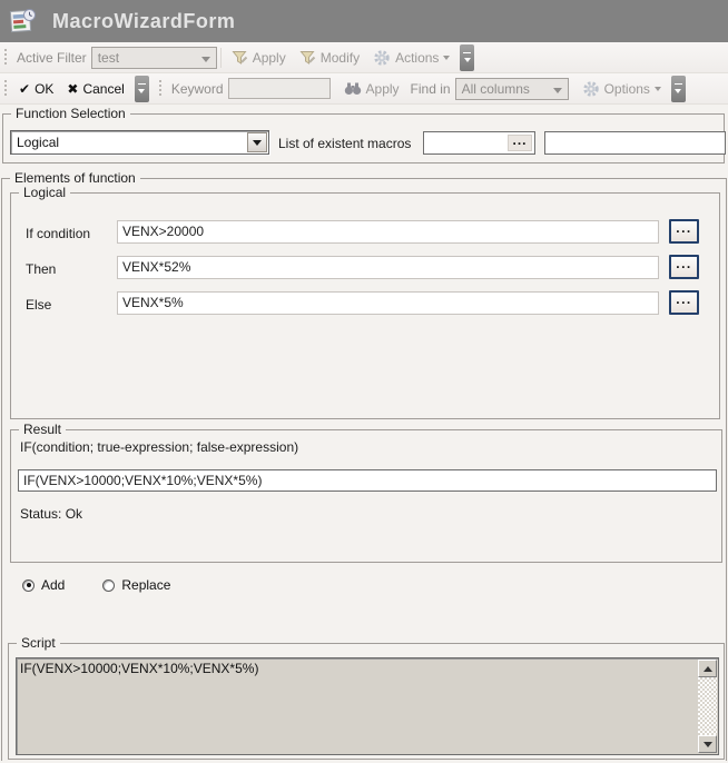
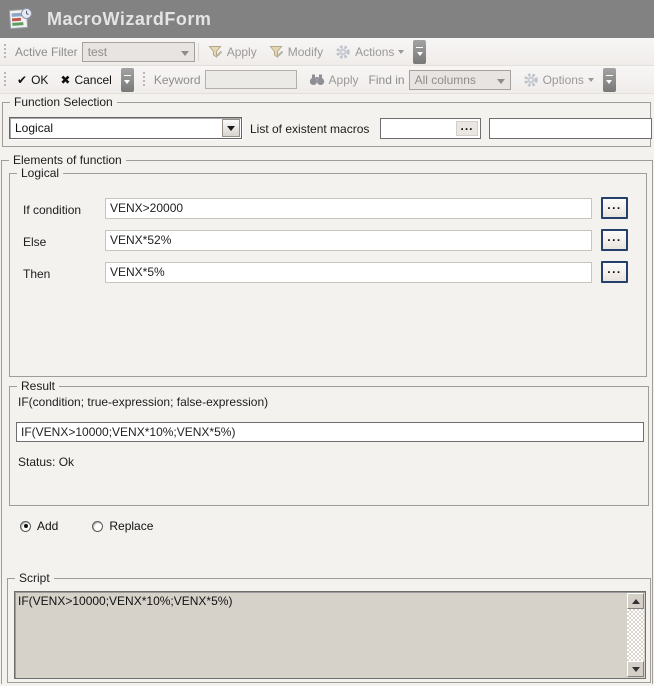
  MacroWizardForm
  Active Filter
  test
  Apply
  Modify
  Actions
  ✔
  OK
  ✖
  Cancel
  Keyword
  Apply
  Find in
  All columns
  Options
  Function Selection
  Logical
  List of existent macros
  ...
  Elements of function
  Logical
  If condition
  VENX>20000
  ...
- Then
+ Else
  VENX*52%
  ...
- Else
+ Then
  VENX*5%
  ...
  Result
  IF(condition; true-expression; false-expression)
  IF(VENX>10000;VENX*10%;VENX*5%)
  Status: Ok
  Add
  Replace
  Script
  IF(VENX>10000;VENX*10%;VENX*5%)
